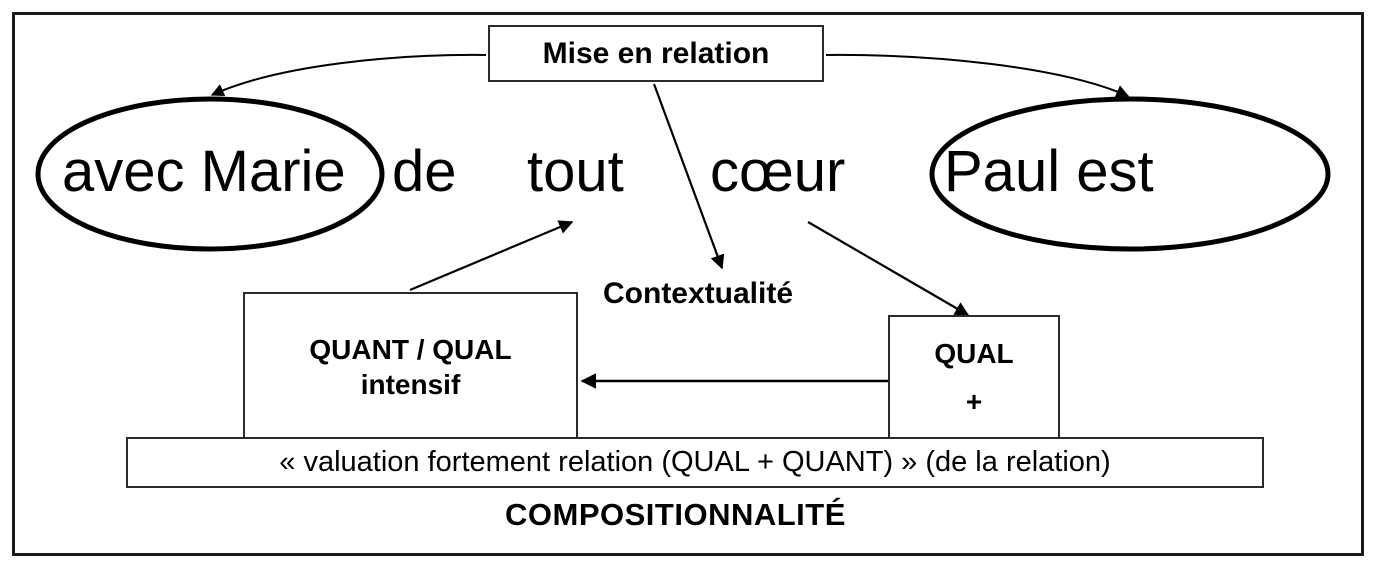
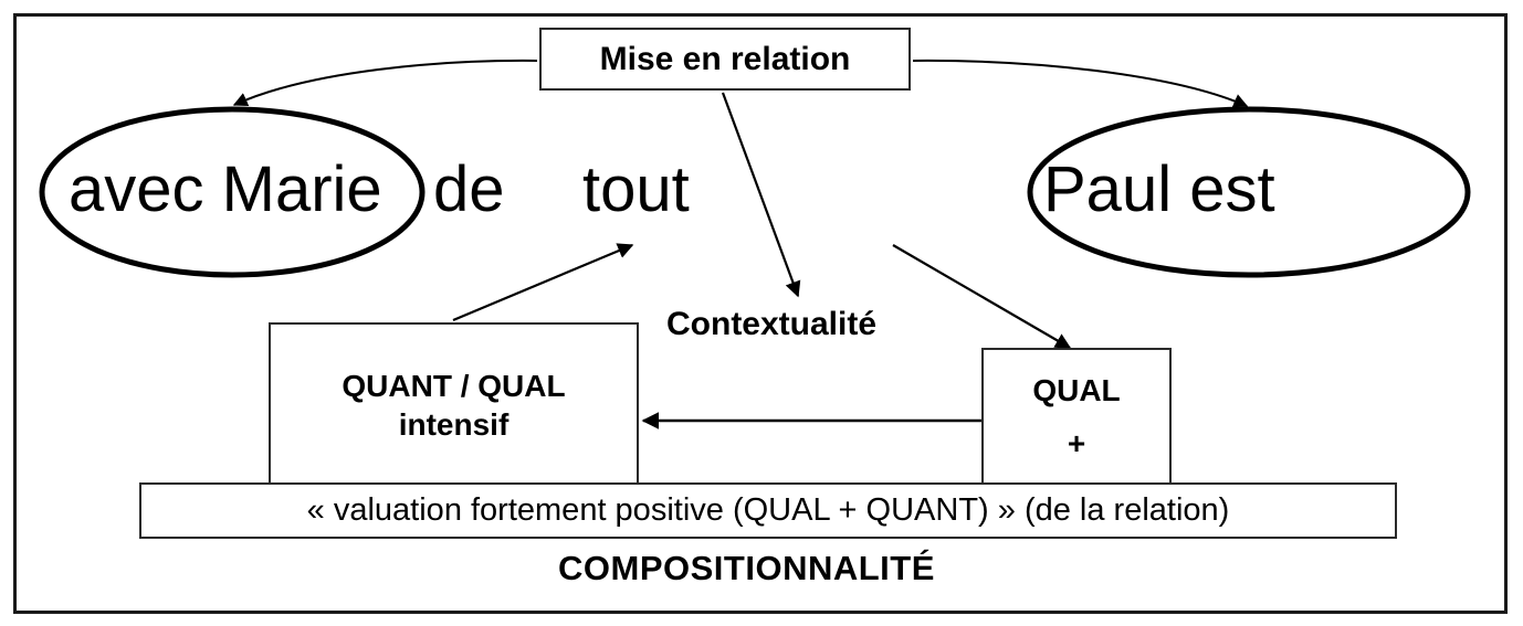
  avec Marie
  de
  tout
- cœur
  Paul est
  Mise en relation
  QUANT / QUAL
  intensif
  QUAL
  +
- « valuation fortement relation (QUAL + QUANT) » (de la relation)
+ « valuation fortement positive (QUAL + QUANT) » (de la relation)
  Contextualité
  COMPOSITIONNALITÉ
